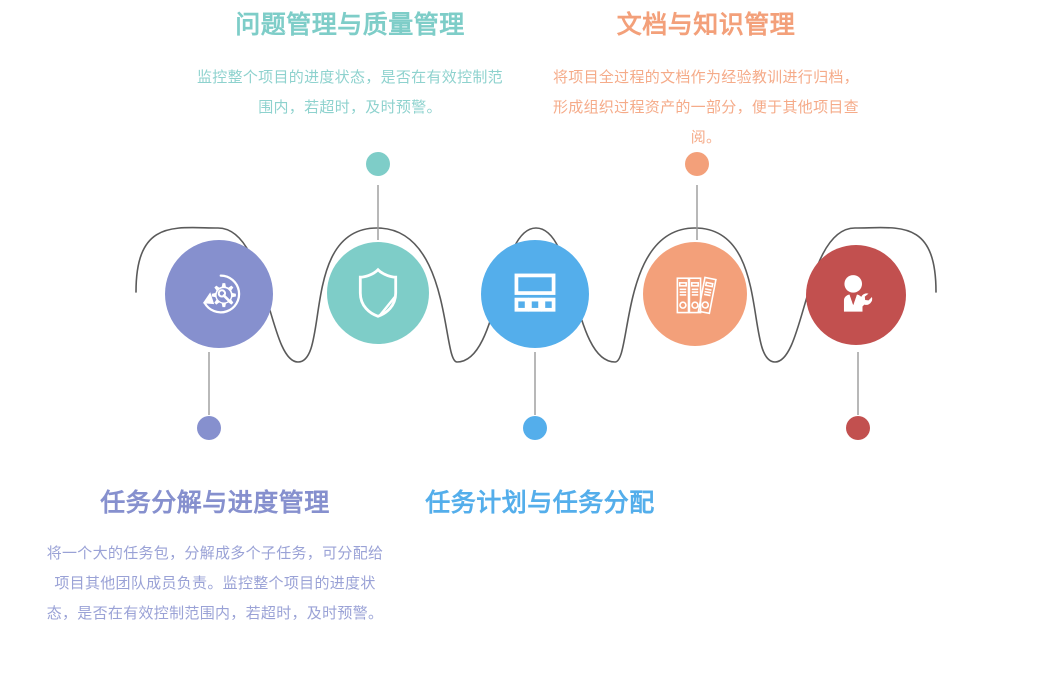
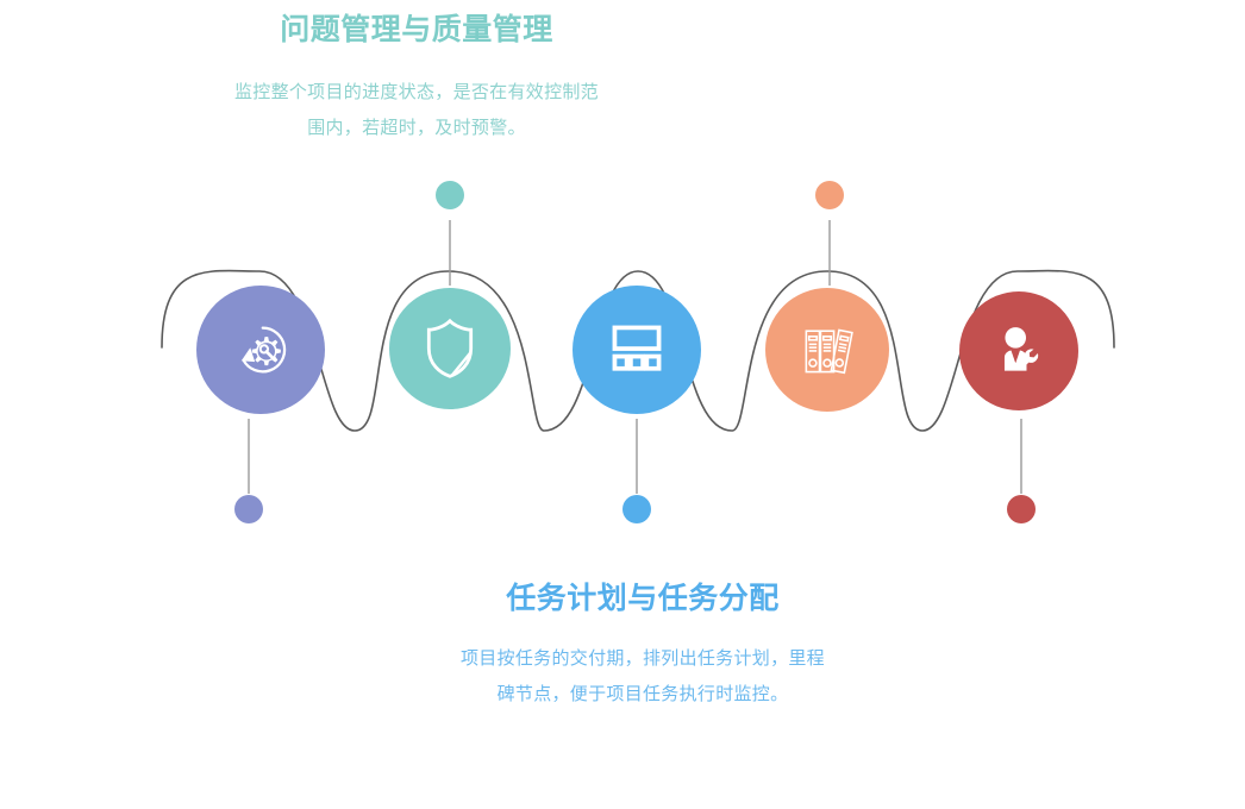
  问题管理与质量管理
  监控整个项目的进度状态，是否在有效控制范围内，若超时，及时预警。
- 文档与知识管理
- 将项目全过程的文档作为经验教训进行归档，形成组织过程资产的一部分，便于其他项目查阅。
- 任务分解与进度管理
- 将一个大的任务包，分解成多个子任务，可分配给项目其他团队成员负责。监控整个项目的进度状态，是否在有效控制范围内，若超时，及时预警。
  任务计划与任务分配
+ 项目按任务的交付期，排列出任务计划，里程碑节点，便于项目任务执行时监控。
